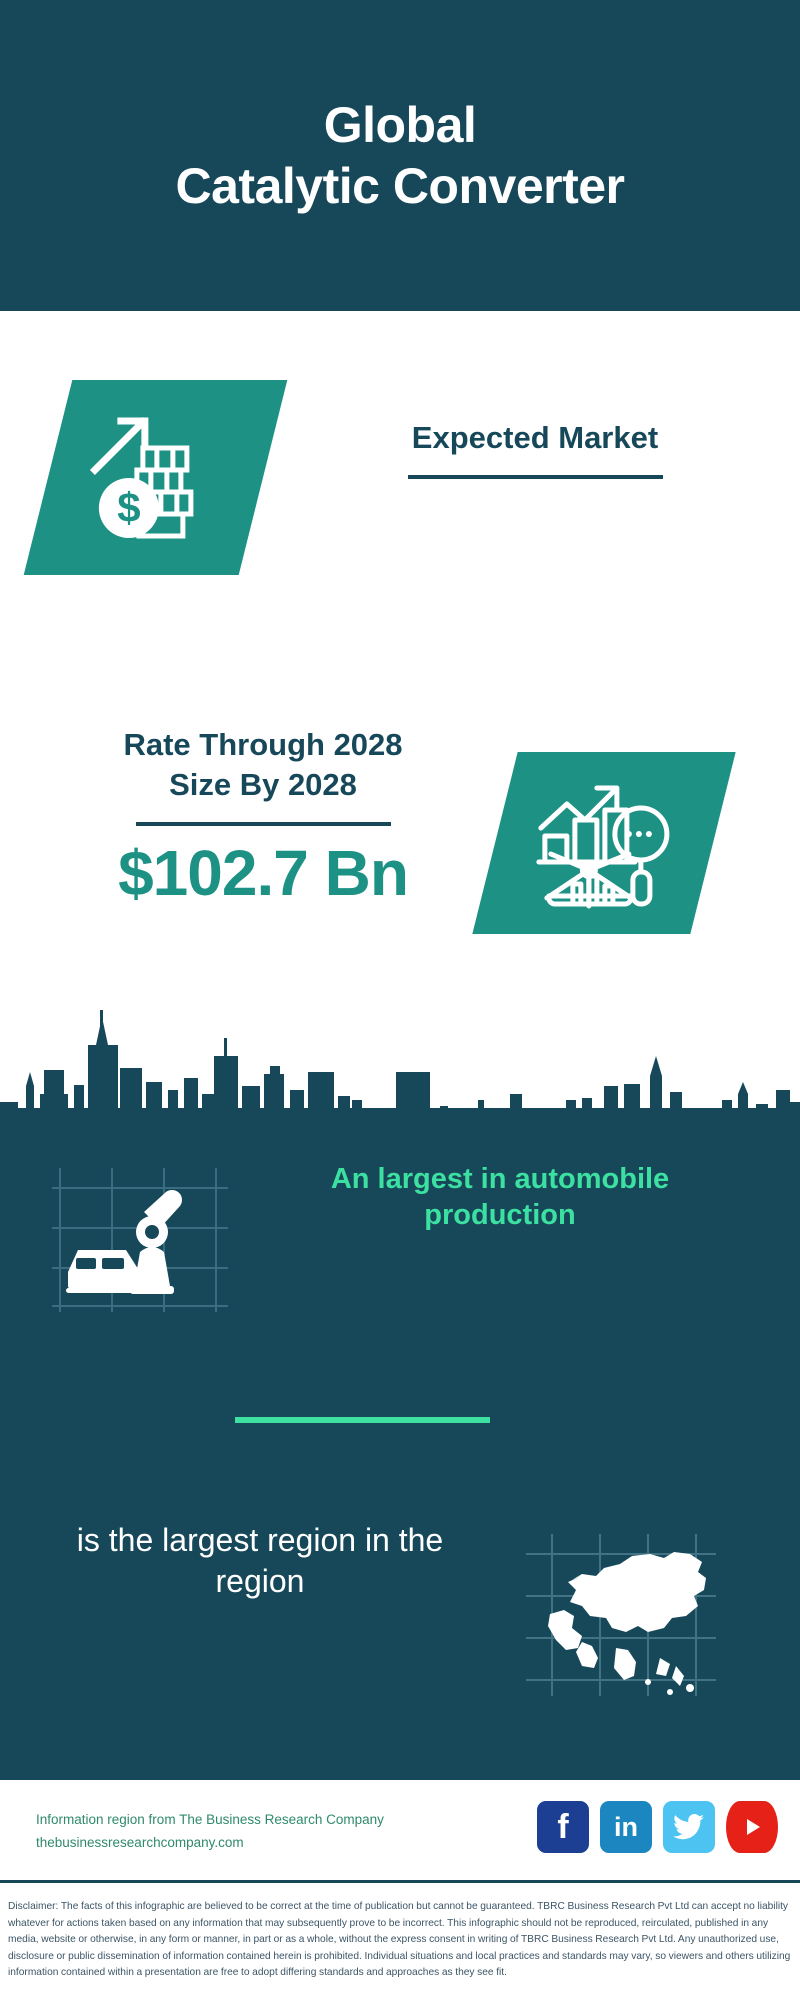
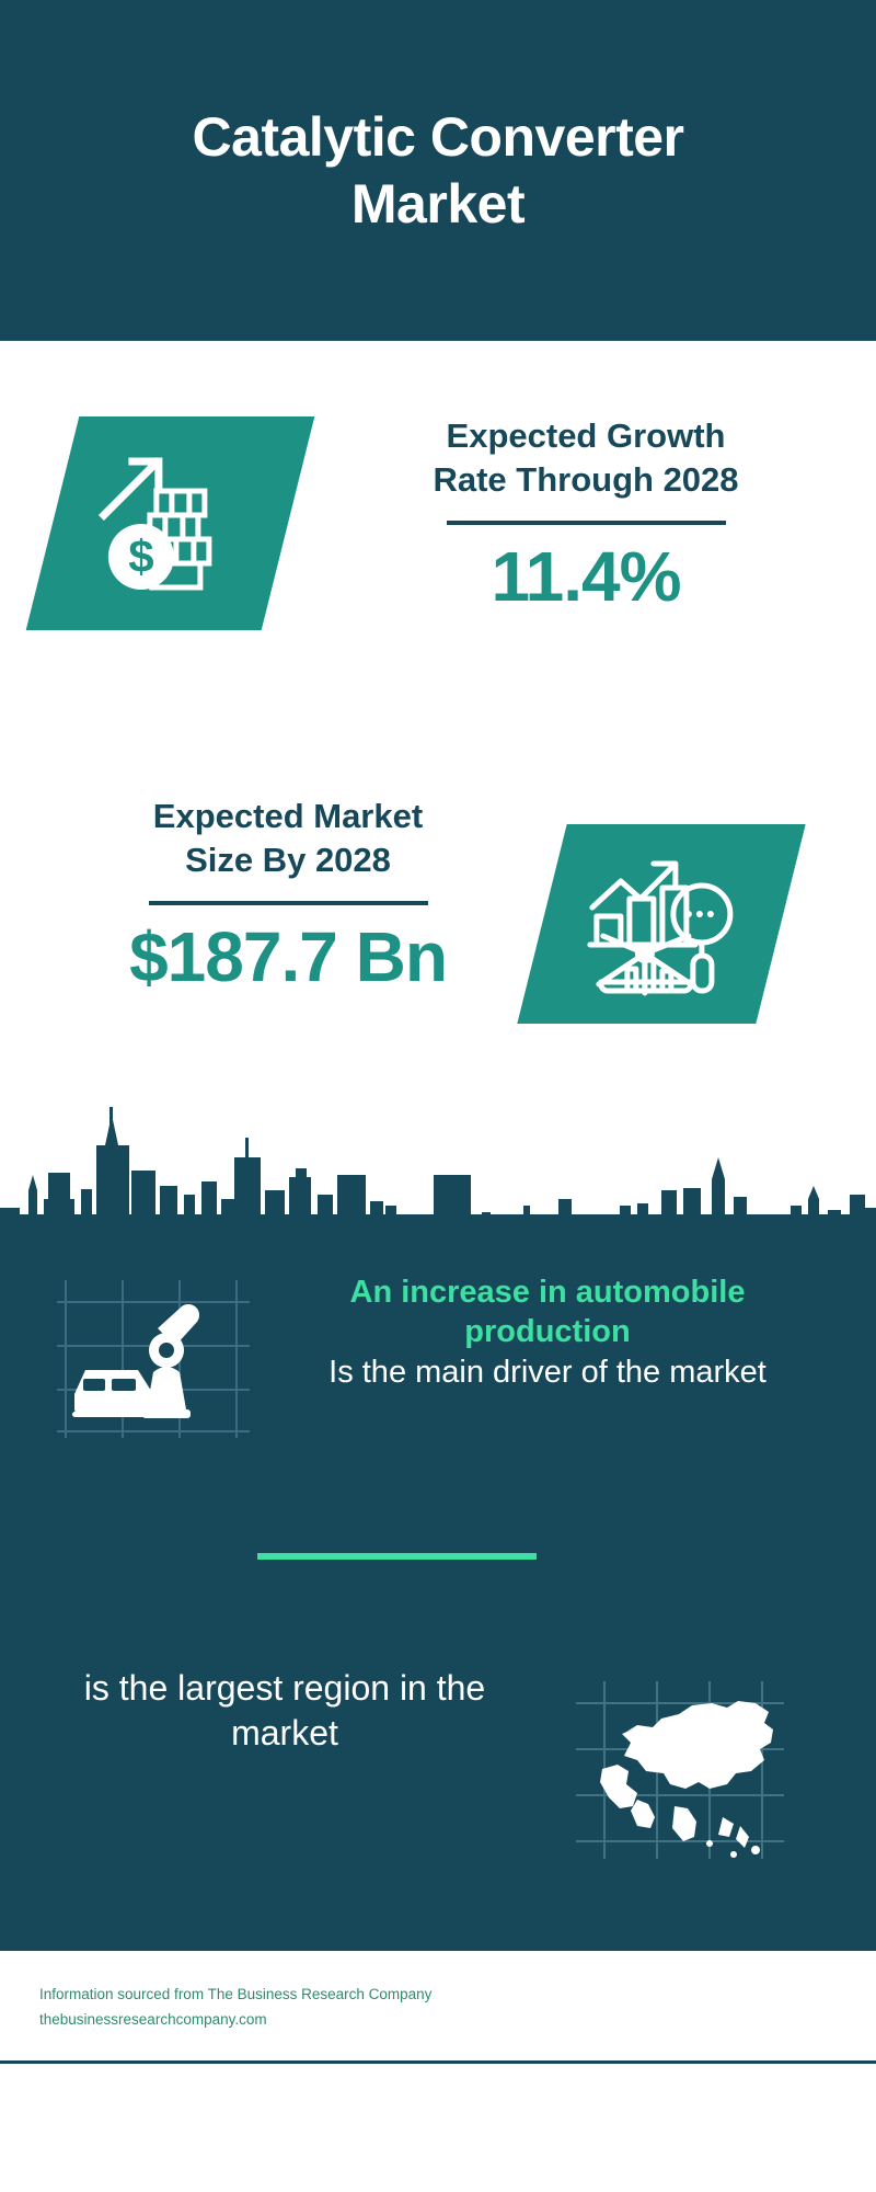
- Global
  Catalytic Converter
+ Market
+ Expected Growth
- Expected Market
+ Rate Through 2028
+ 11.4%
- Rate Through 2028
+ Expected Market
  Size By 2028
- $102.7 Bn
+ $187.7 Bn
- An largest in automobile production
+ An increase in automobile production
+ Is the main driver of the market
- is the largest region in the region
+ is the largest region in the market
- Information region from The Business Research Company
+ Information sourced from The Business Research Company
  thebusinessresearchcompany.com
- f
- in
- Disclaimer: The facts of this infographic are believed to be correct at the time of publication but cannot be guaranteed. TBRC Business Research Pvt Ltd can accept no liability whatever for actions taken based on any information that may subsequently prove to be incorrect. This infographic should not be reproduced, reirculated, published in any media, website or otherwise, in any form or manner, in part or as a whole, without the express consent in writing of TBRC Business Research Pvt Ltd. Any unauthorized use, disclosure or public dissemination of information contained herein is prohibited. Individual situations and local practices and standards may vary, so viewers and others utilizing information contained within a presentation are free to adopt differing standards and approaches as they see fit.
